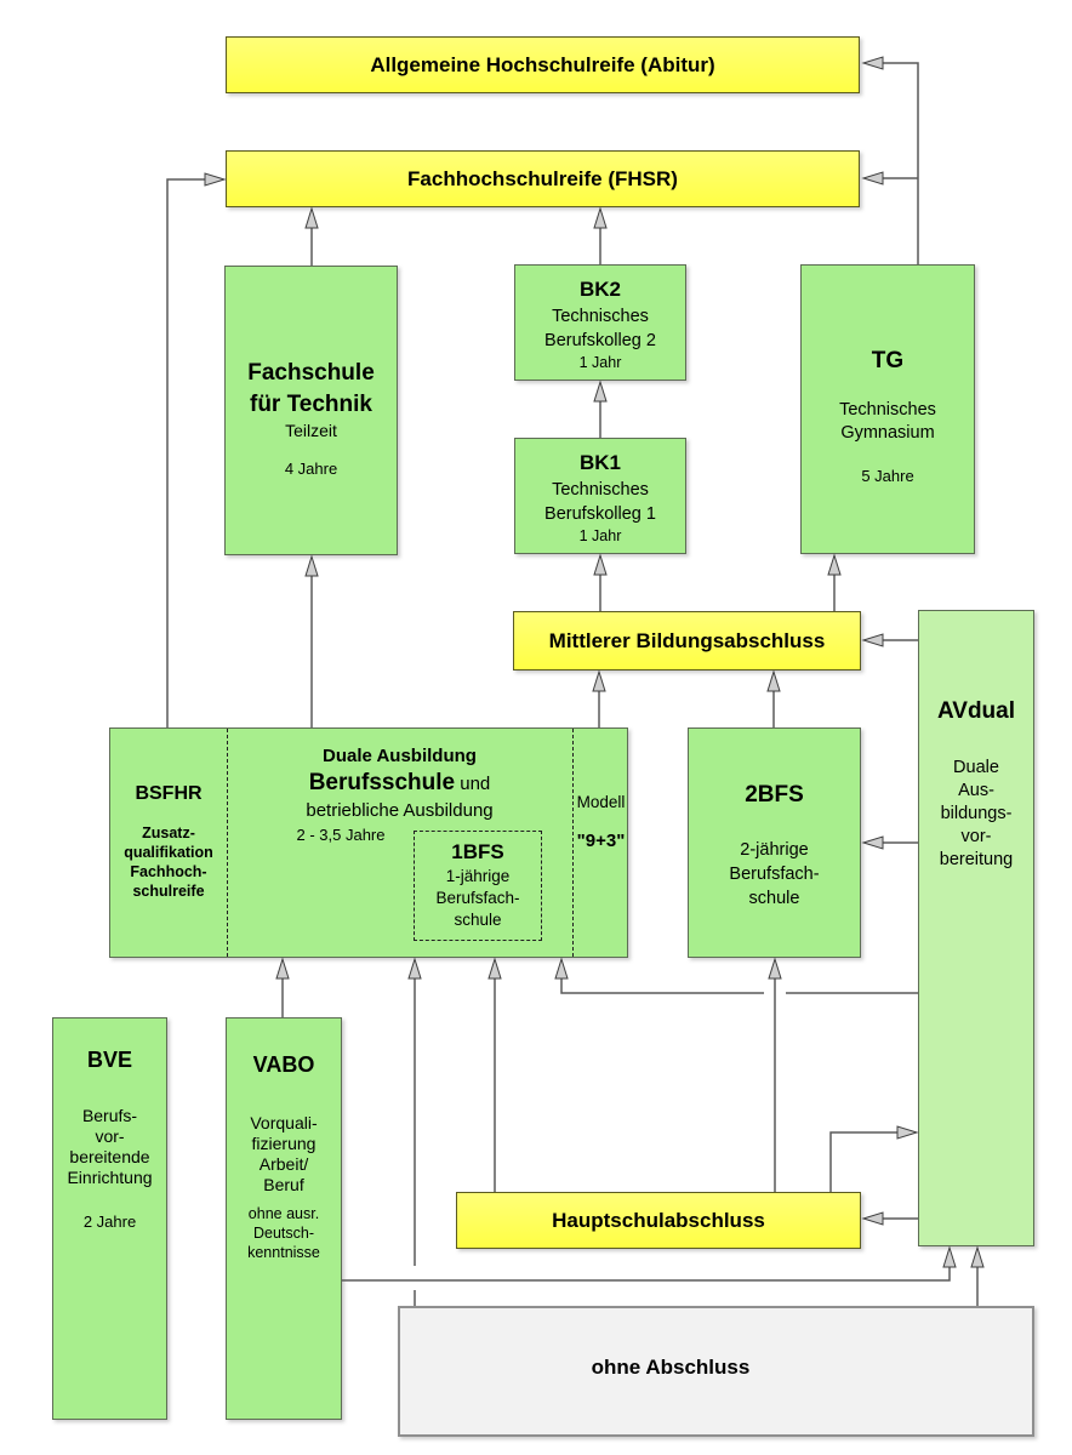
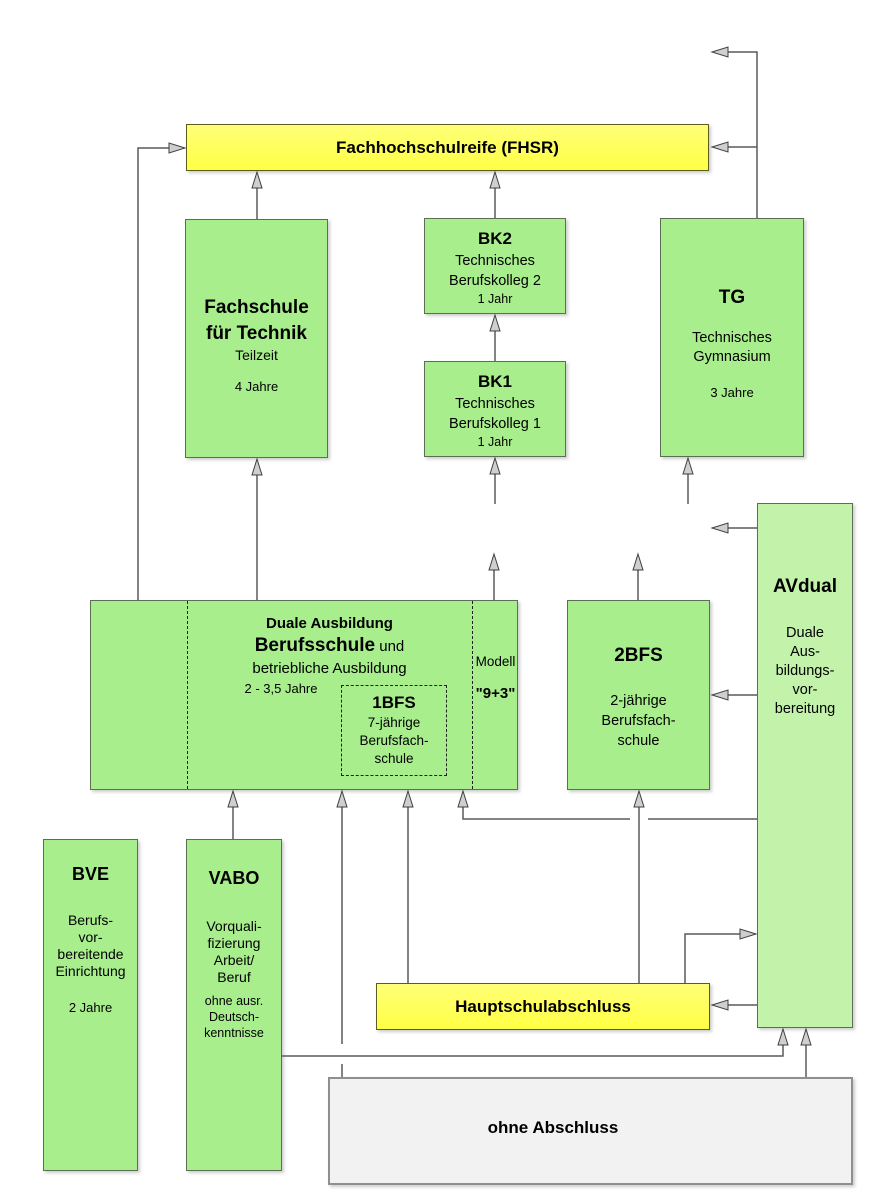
- Allgemeine Hochschulreife (Abitur)
  Fachhochschulreife (FHSR)
  Fachschule
  für Technik
  Teilzeit
  4 Jahre
  BK2
  Technisches
  Berufskolleg 2
  1 Jahr
  BK1
  Technisches
  Berufskolleg 1
  1 Jahr
  TG
  Technisches
  Gymnasium
- 5 Jahre
+ 3 Jahre
- Mittlerer Bildungsabschluss
- BSFHR
- Zusatz-
- qualifikation
- Fachhoch-
- schulreife
  Duale Ausbildung
  Berufsschule und
  betriebliche Ausbildung
  2 - 3,5 Jahre
  1BFS
- 1-jährige
+ 7-jährige
  Berufsfach-
  schule
  Modell
  "9+3"
  2BFS
  2-jährige
  Berufsfach-
  schule
  AVdual
  Duale
  Aus-
  bildungs-
  vor-
  bereitung
  BVE
  Berufs-
  vor-
  bereitende
  Einrichtung
  2 Jahre
  VABO
  Vorquali-
  fizierung
  Arbeit/
  Beruf
  ohne ausr.
  Deutsch-
  kenntnisse
  Hauptschulabschluss
  ohne Abschluss
